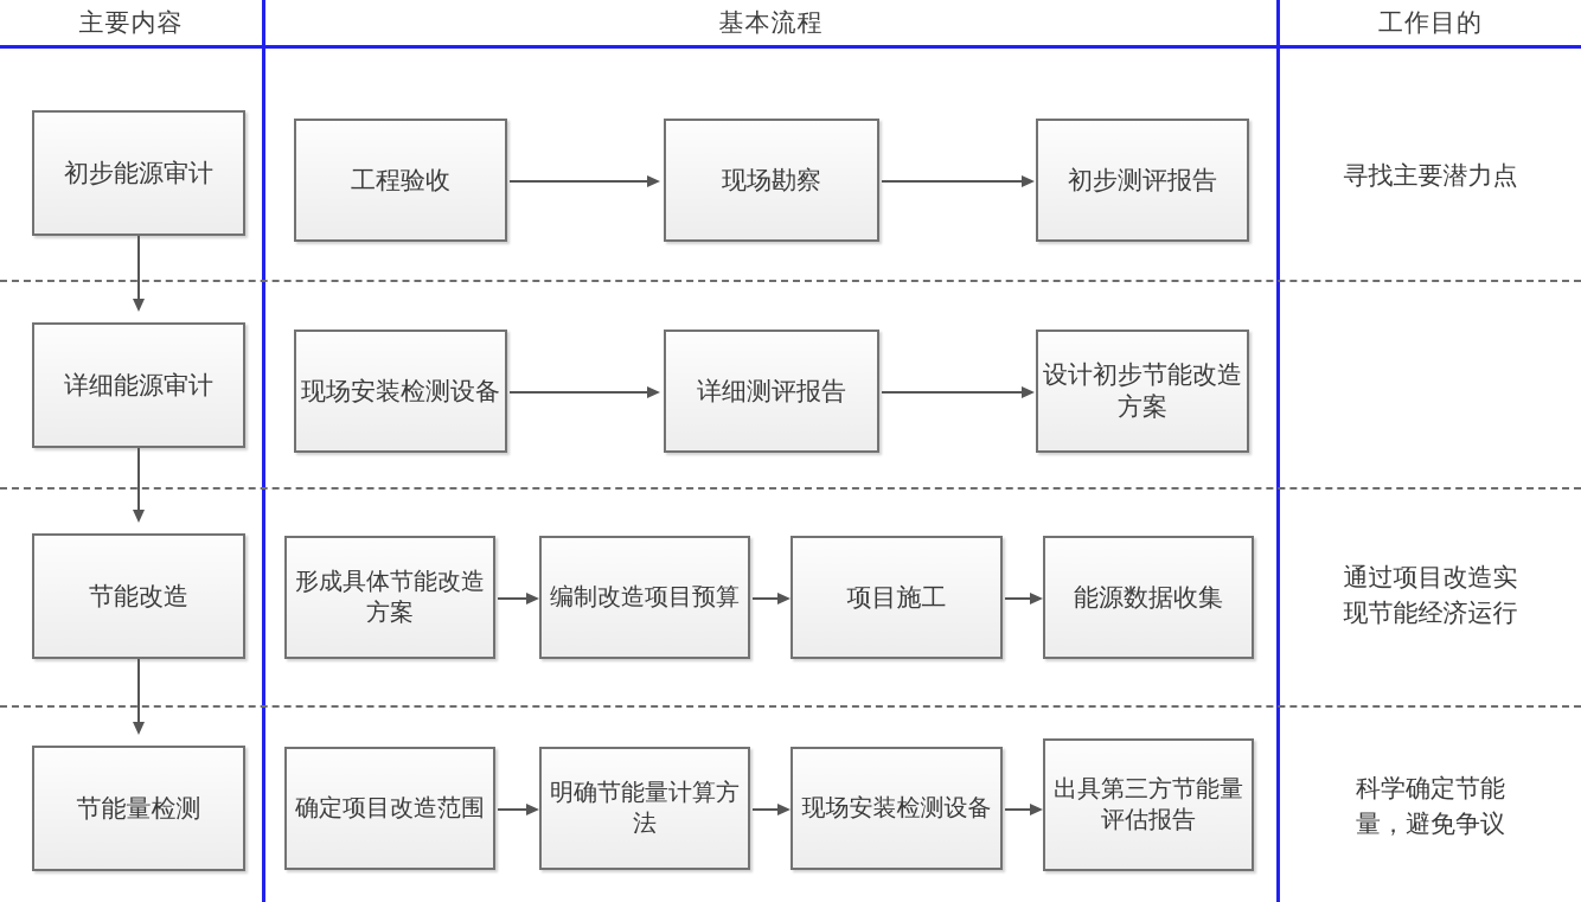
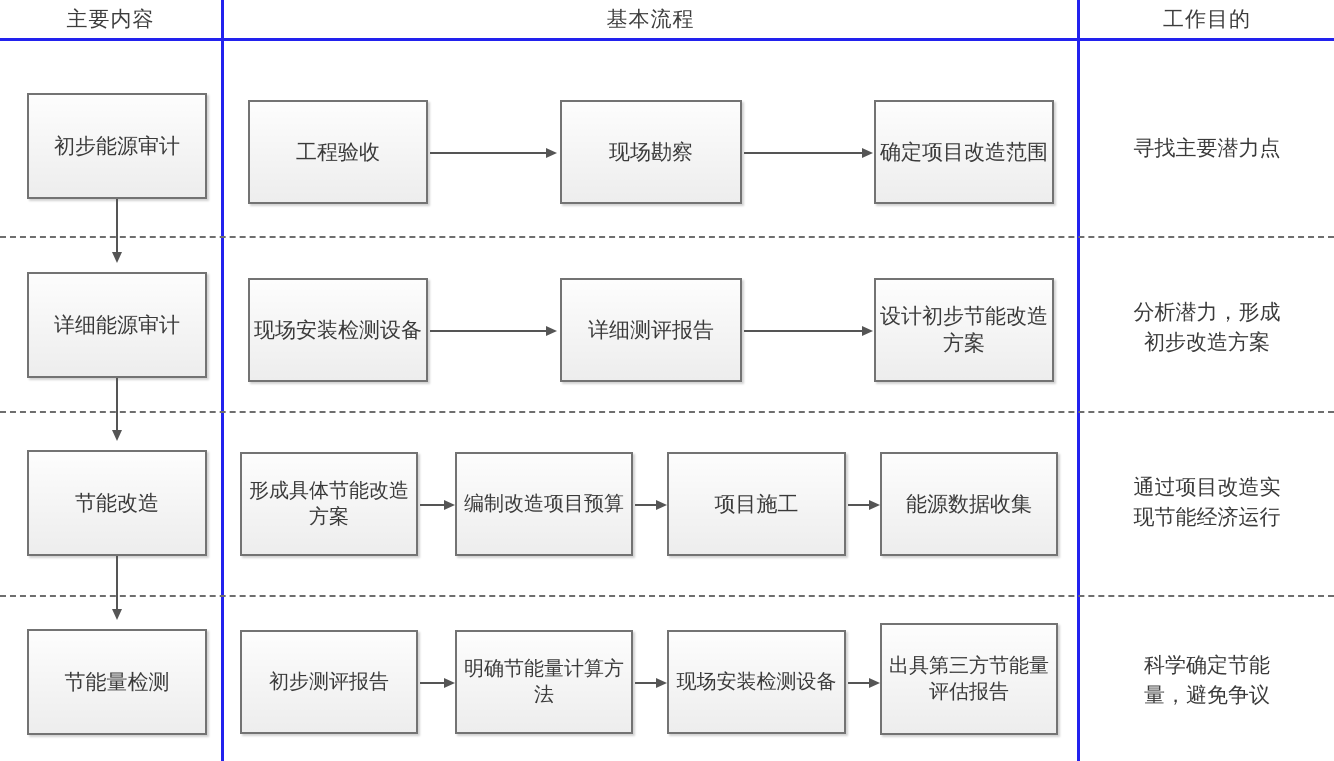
  主要内容
  基本流程
  工作目的
  初步能源审计
  详细能源审计
  节能改造
  节能量检测
  工程验收
  现场勘察
- 初步测评报告
+ 确定项目改造范围
  现场安装检测设备
  详细测评报告
  设计初步节能改造方案
  形成具体节能改造方案
  编制改造项目预算
  项目施工
  能源数据收集
- 确定项目改造范围
+ 初步测评报告
  明确节能量计算方法
  现场安装检测设备
  出具第三方节能量评估报告
  寻找主要潜力点
+ 分析潜力，形成
+ 初步改造方案
  通过项目改造实
  现节能经济运行
  科学确定节能
  量，避免争议
